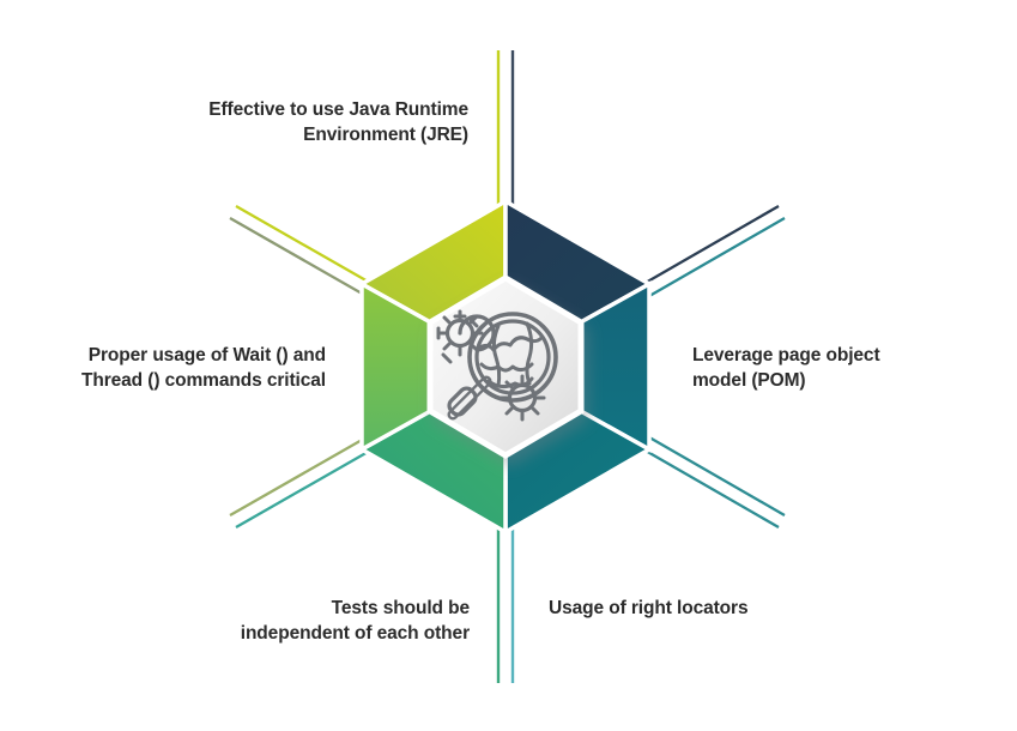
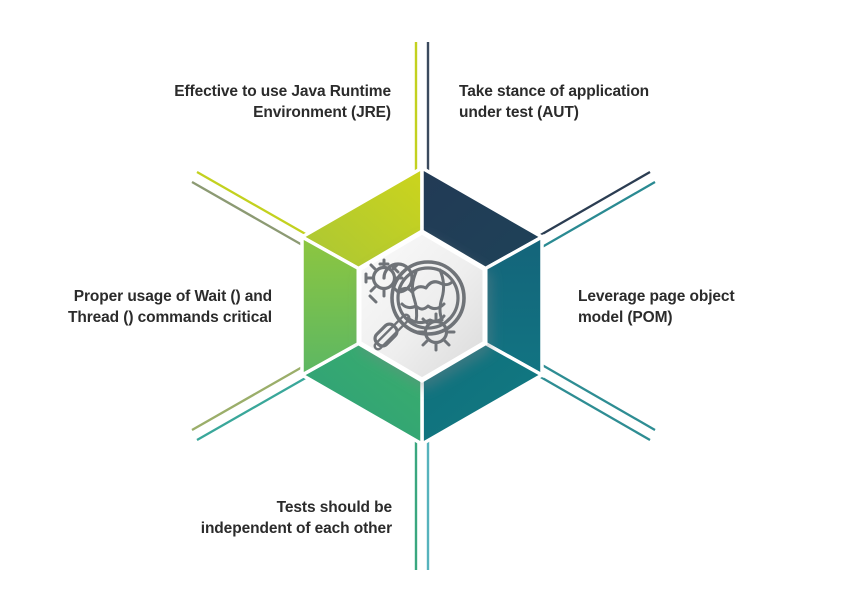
  Effective to use Java Runtime
  Environment (JRE)
+ Take stance of application
+ under test (AUT)
  Proper usage of Wait () and
  Thread () commands critical
  Leverage page object
  model (POM)
  Tests should be
  independent of each other
- Usage of right locators
